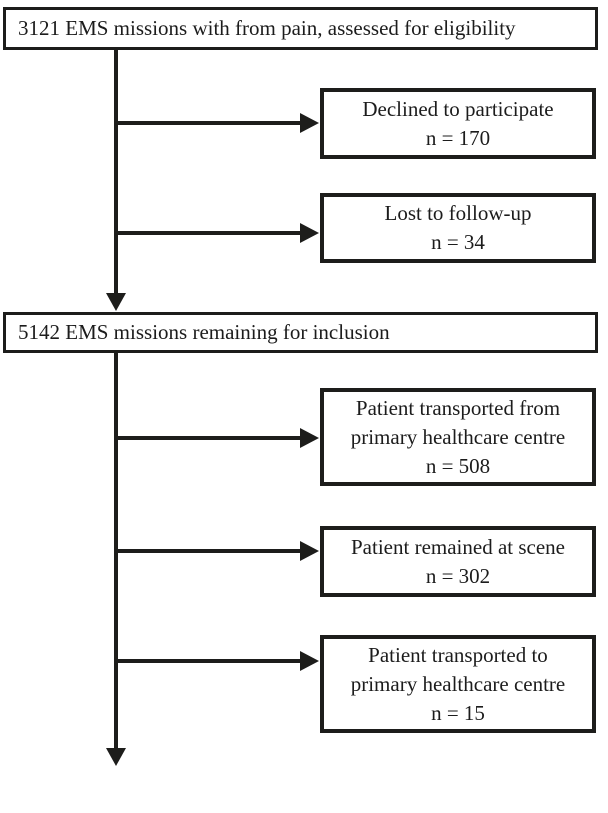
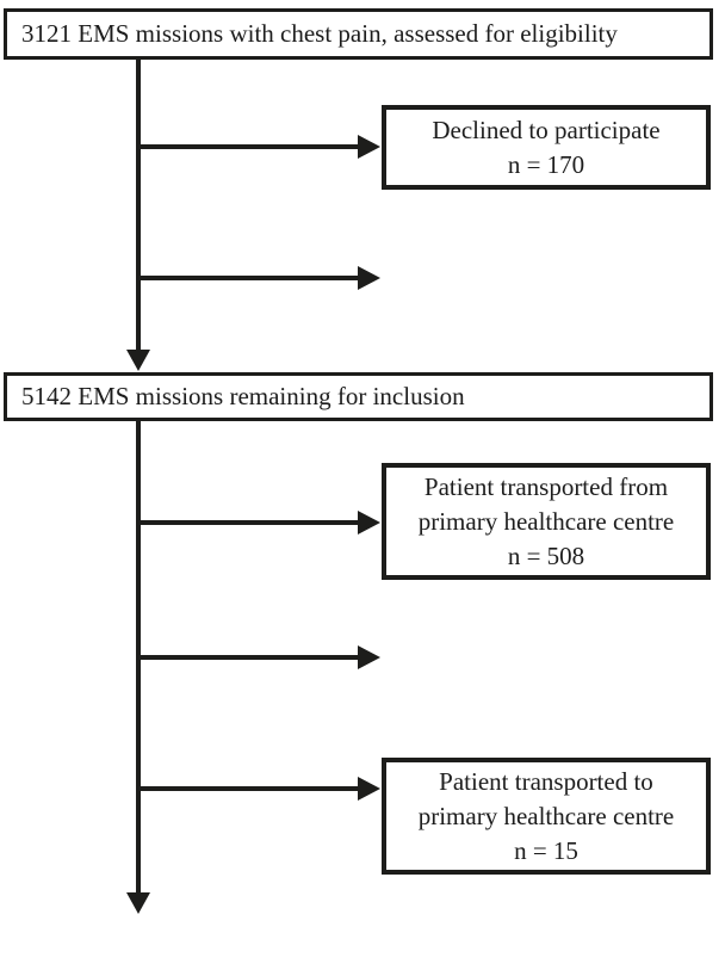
- 3121 EMS missions with from pain, assessed for eligibility
+ 3121 EMS missions with chest pain, assessed for eligibility
  Declined to participate
  n = 170
- Lost to follow-up
- n = 34
  5142 EMS missions remaining for inclusion
  Patient transported from
  primary healthcare centre
  n = 508
- Patient remained at scene
- n = 302
  Patient transported to
  primary healthcare centre
  n = 15
